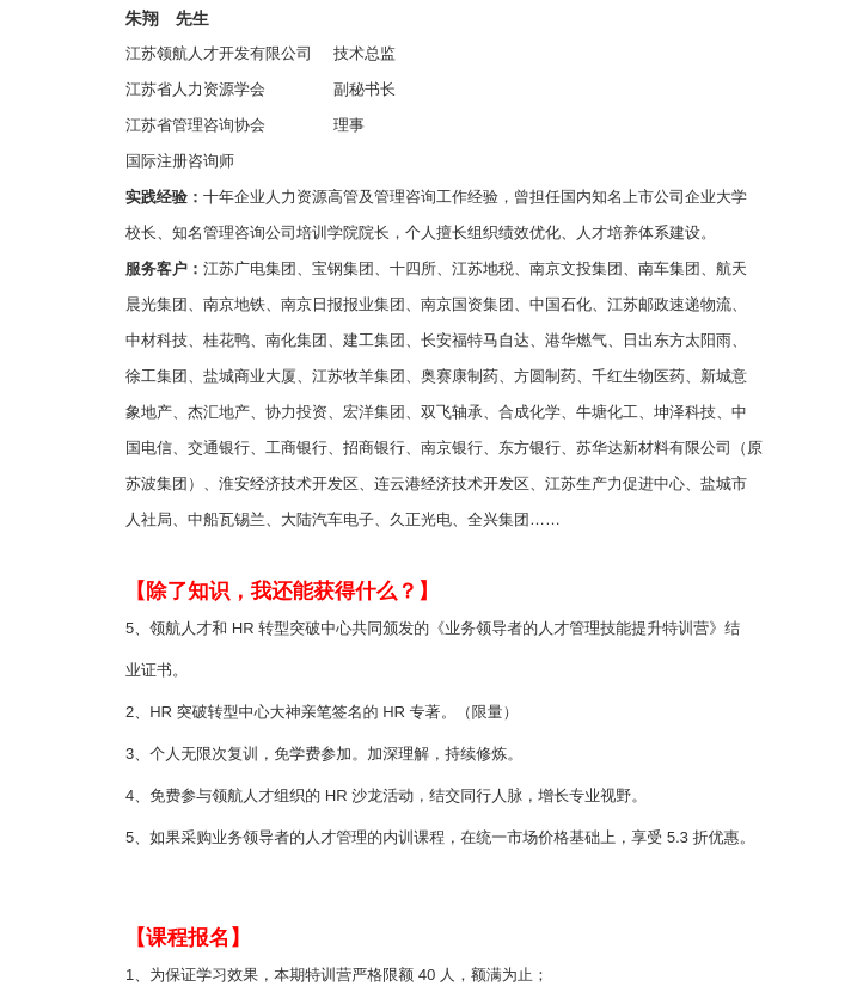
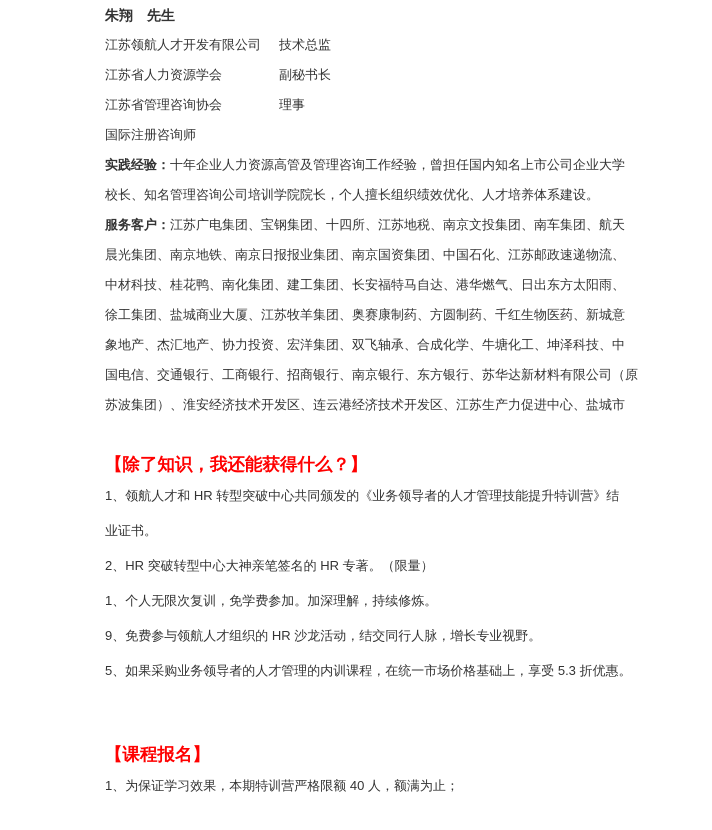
  朱翔 先生
  江苏领航人才开发有限公司 技术总监
  江苏省人力资源学会 副秘书长
  江苏省管理咨询协会 理事
  国际注册咨询师
  实践经验：十年企业人力资源高管及管理咨询工作经验，曾担任国内知名上市公司企业大学
  校长、知名管理咨询公司培训学院院长，个人擅长组织绩效优化、人才培养体系建设。
  服务客户：江苏广电集团、宝钢集团、十四所、江苏地税、南京文投集团、南车集团、航天
  晨光集团、南京地铁、南京日报报业集团、南京国资集团、中国石化、江苏邮政速递物流、
  中材科技、桂花鸭、南化集团、建工集团、长安福特马自达、港华燃气、日出东方太阳雨、
  徐工集团、盐城商业大厦、江苏牧羊集团、奥赛康制药、方圆制药、千红生物医药、新城意
  象地产、杰汇地产、协力投资、宏洋集团、双飞轴承、合成化学、牛塘化工、坤泽科技、中
  国电信、交通银行、工商银行、招商银行、南京银行、东方银行、苏华达新材料有限公司（原
  苏波集团）、淮安经济技术开发区、连云港经济技术开发区、江苏生产力促进中心、盐城市
- 人社局、中船瓦锡兰、大陆汽车电子、久正光电、全兴集团……
  【除了知识，我还能获得什么？】
- 5、领航人才和 HR 转型突破中心共同颁发的《业务领导者的人才管理技能提升特训营》结
+ 1、领航人才和 HR 转型突破中心共同颁发的《业务领导者的人才管理技能提升特训营》结
  业证书。
  2、HR 突破转型中心大神亲笔签名的 HR 专著。（限量）
- 3、个人无限次复训，免学费参加。加深理解，持续修炼。
+ 1、个人无限次复训，免学费参加。加深理解，持续修炼。
- 4、免费参与领航人才组织的 HR 沙龙活动，结交同行人脉，增长专业视野。
+ 9、免费参与领航人才组织的 HR 沙龙活动，结交同行人脉，增长专业视野。
  5、如果采购业务领导者的人才管理的内训课程，在统一市场价格基础上，享受 5.3 折优惠。
  【课程报名】
  1、为保证学习效果，本期特训营严格限额 40 人，额满为止；
